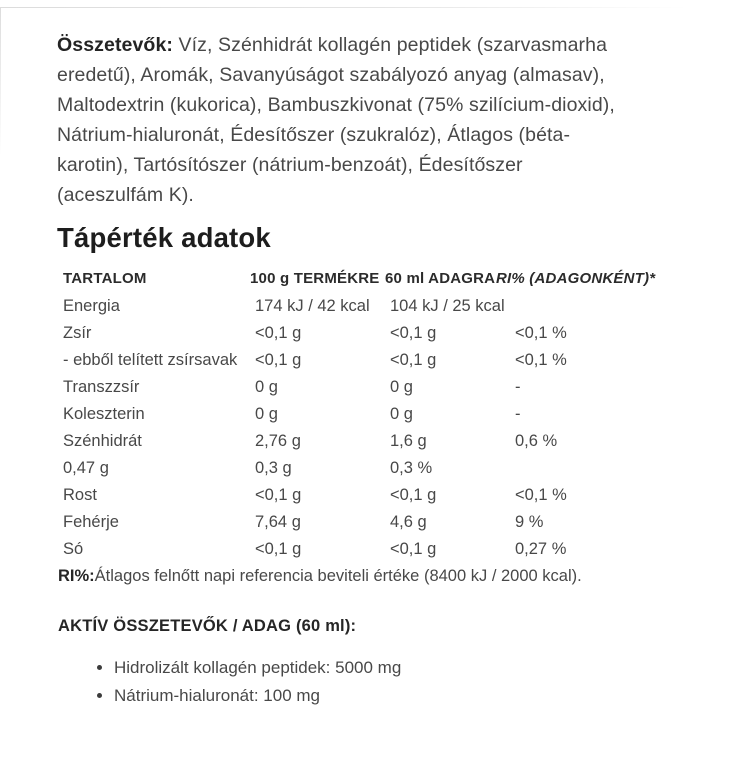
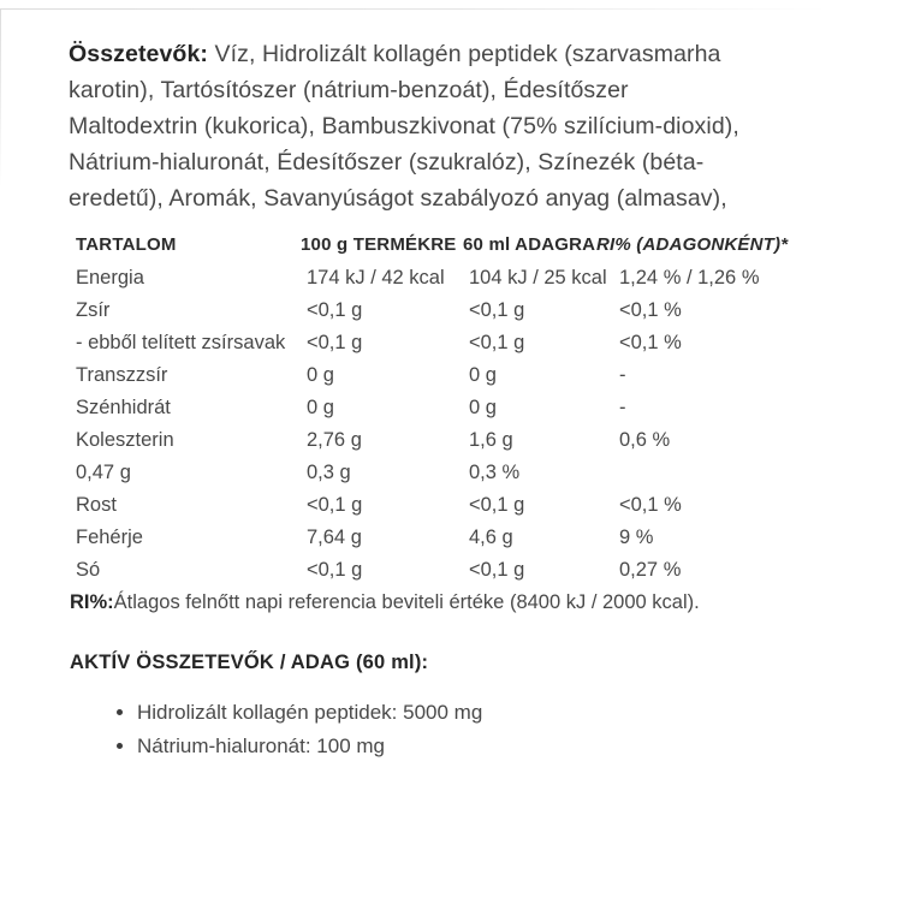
- Összetevők: Víz, Szénhidrát kollagén peptidek (szarvasmarha
+ Összetevők: Víz, Hidrolizált kollagén peptidek (szarvasmarha
- eredetű), Aromák, Savanyúságot szabályozó anyag (almasav),
+ karotin), Tartósítószer (nátrium-benzoát), Édesítőszer
  Maltodextrin (kukorica), Bambuszkivonat (75% szilícium-dioxid),
- Nátrium-hialuronát, Édesítőszer (szukralóz), Átlagos (béta-
+ Nátrium-hialuronát, Édesítőszer (szukralóz), Színezék (béta-
- karotin), Tartósítószer (nátrium-benzoát), Édesítőszer
+ eredetű), Aromák, Savanyúságot szabályozó anyag (almasav),
- (aceszulfám K).
- Tápérték adatok
  TARTALOM
  100 g TERMÉKRE
  60 ml ADAGRA
  RI% (ADAGONKÉNT)*
  Energia
  174 kJ / 42 kcal
  104 kJ / 25 kcal
+ 1,24 % / 1,26 %
  Zsír
  <0,1 g
  <0,1 g
  <0,1 %
  - ebből telített zsírsavak
  <0,1 g
  <0,1 g
  <0,1 %
  Transzzsír
  0 g
  0 g
  -
- Koleszterin
+ Szénhidrát
  0 g
  0 g
  -
- Szénhidrát
+ Koleszterin
  2,76 g
  1,6 g
  0,6 %
  0,47 g
  0,3 g
  0,3 %
  Rost
  <0,1 g
  <0,1 g
  <0,1 %
  Fehérje
  7,64 g
  4,6 g
  9 %
  Só
  <0,1 g
  <0,1 g
  0,27 %
  RI%:
  Átlagos felnőtt napi referencia beviteli értéke (8400 kJ / 2000 kcal).
  AKTÍV ÖSSZETEVŐK / ADAG (60 ml):
  Hidrolizált kollagén peptidek: 5000 mg
  Nátrium-hialuronát: 100 mg
